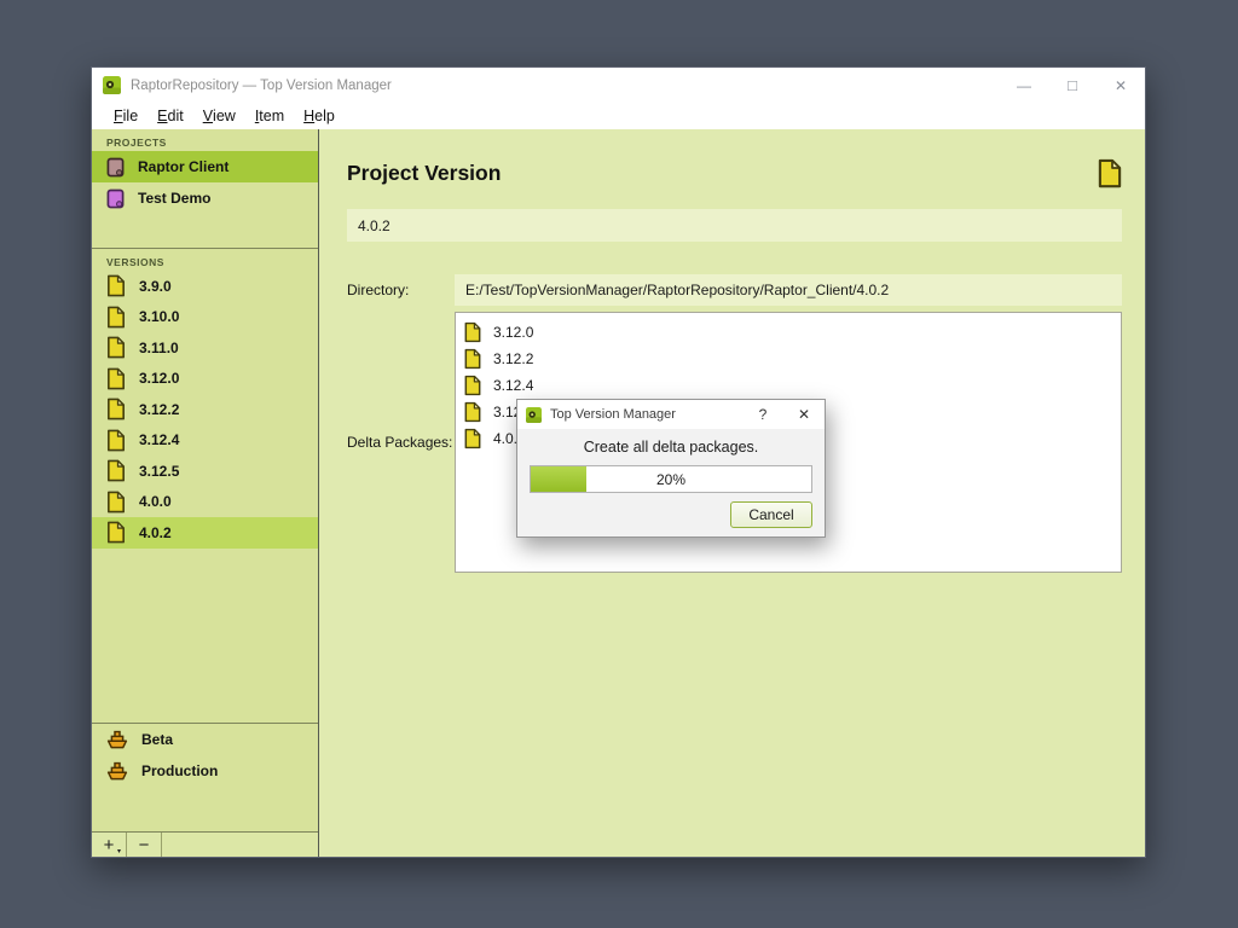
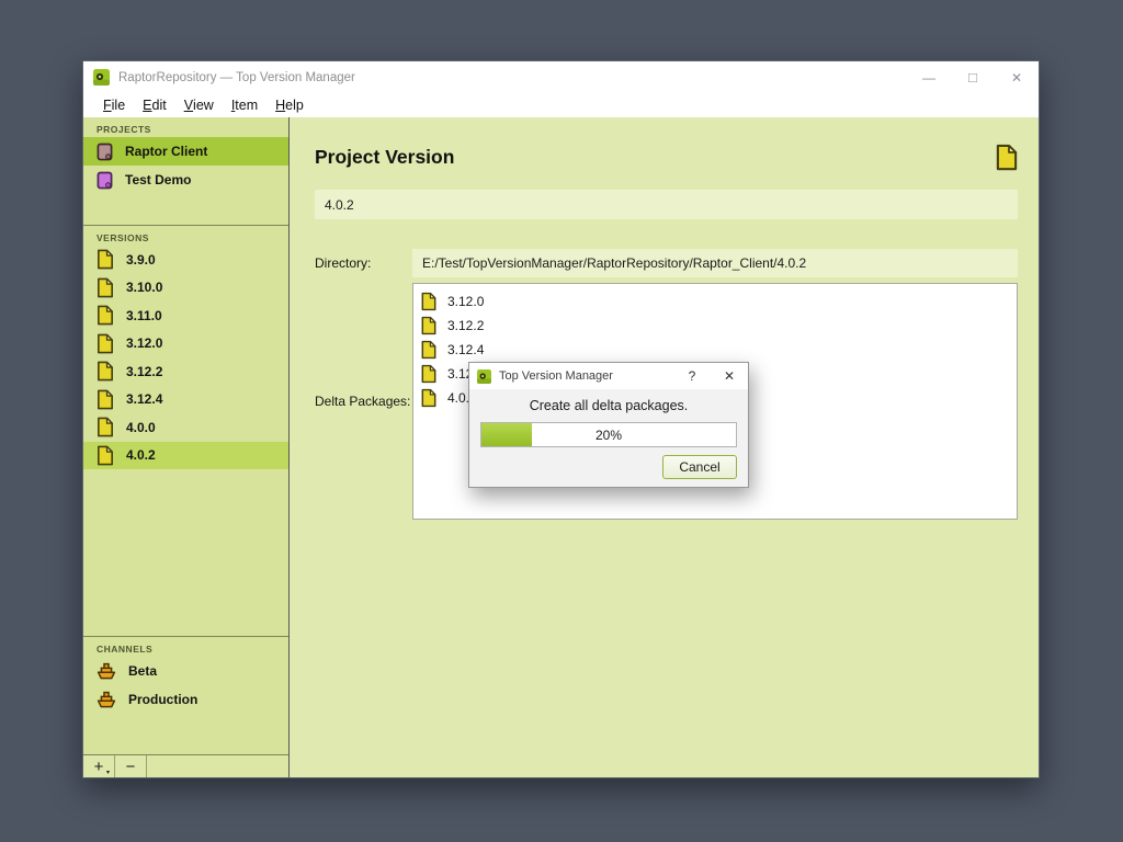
  RaptorRepository — Top Version Manager
  —
  □
  ✕
  F
  ile
  E
  dit
  V
  iew
  I
  tem
  H
  elp
  PROJECTS
  Raptor Client
  Test Demo
  VERSIONS
  3.9.0
  3.10.0
  3.11.0
  3.12.0
  3.12.2
  3.12.4
- 3.12.5
  4.0.0
  4.0.2
+ CHANNELS
  Beta
  Production
  +
  −
  Project Version
  4.0.2
  Directory:
  E:/Test/TopVersionManager/RaptorRepository/Raptor_Client/4.0.2
  Delta Packages:
  3.12.0
  3.12.2
  3.12.4
  Top Version Manager
  ?
  ✕
  Create all delta packages.
  20%
  Cancel
